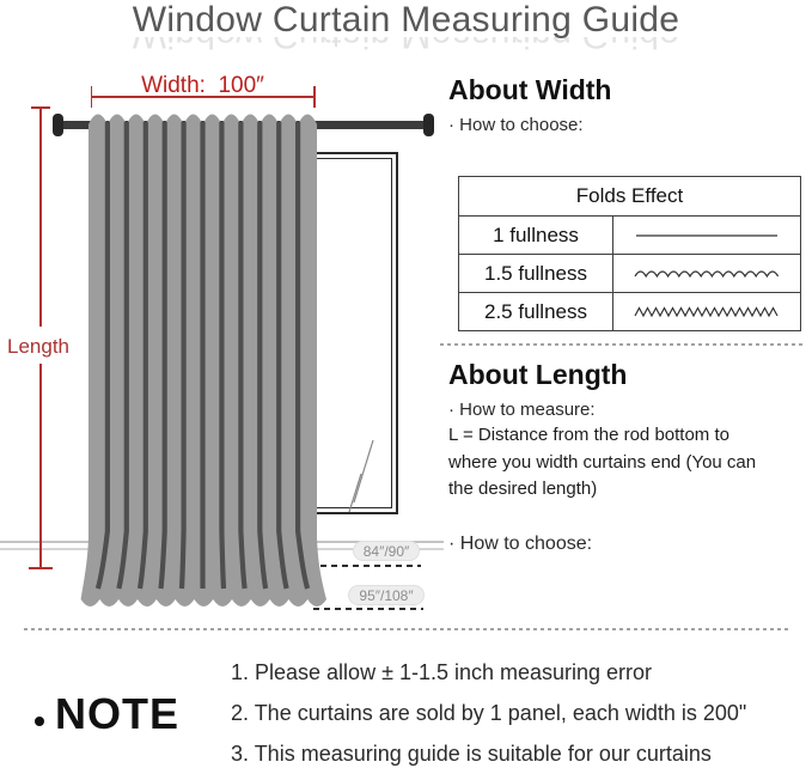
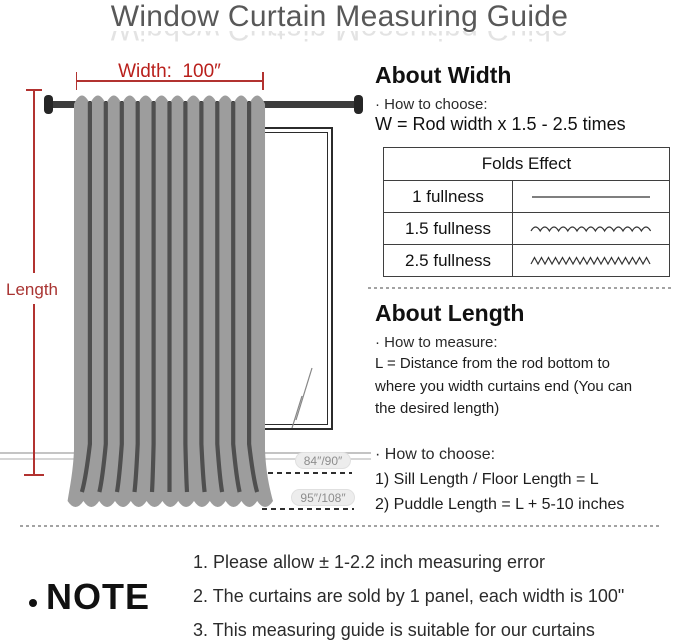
  Window Curtain Measuring Guide
  Width: 100″
  Length
  84″/90″
  95″/108″
  About Width
  · How to choose:
+ W = Rod width x 1.5 - 2.5 times
  Folds Effect
  1 fullness
  1.5 fullness
  2.5 fullness
  About Length
  · How to measure:
  L = Distance from the rod bottom to
  where you width curtains end (You can
  the desired length)
  · How to choose:
+ 1) Sill Length / Floor Length = L
+ 2) Puddle Length = L + 5-10 inches
  NOTE
- 1. Please allow ± 1-1.5 inch measuring error
+ 1. Please allow ± 1-2.2 inch measuring error
- 2. The curtains are sold by 1 panel, each width is 200"
+ 2. The curtains are sold by 1 panel, each width is 100"
  3. This measuring guide is suitable for our curtains
